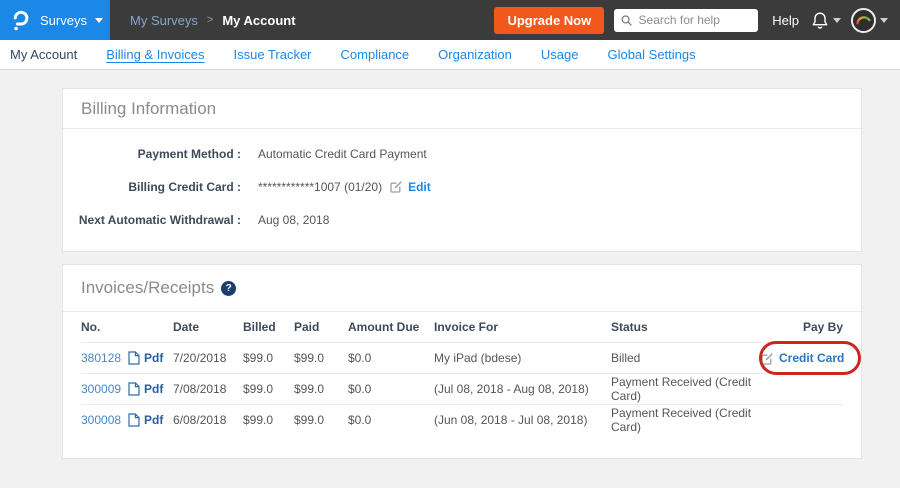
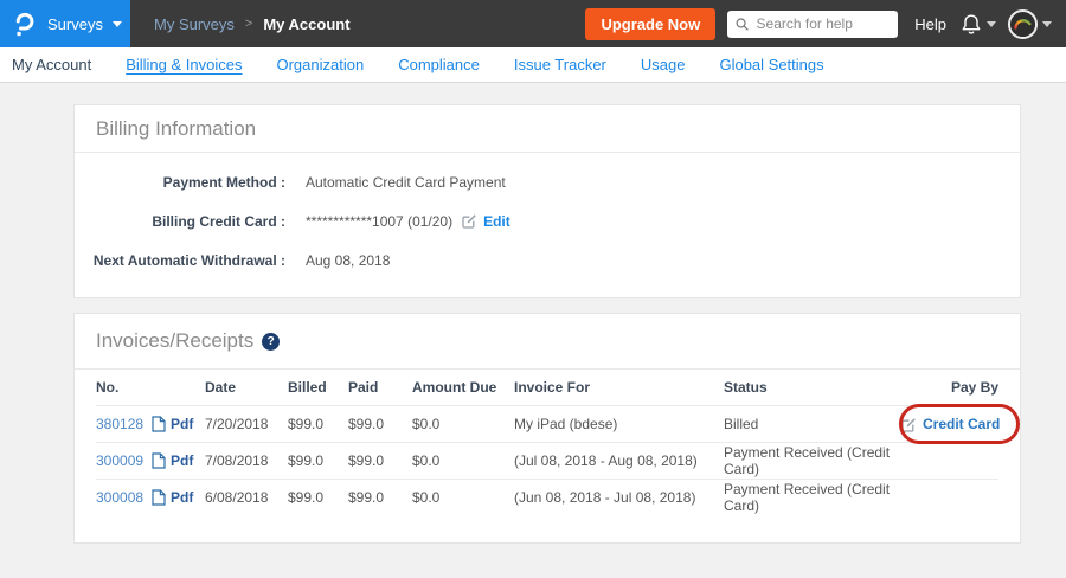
  Surveys
  My Surveys
  >
  My Account
  Upgrade Now
  Search for help
  Help
  My Account
  Billing & Invoices
- Issue Tracker
+ Organization
  Compliance
- Organization
+ Issue Tracker
  Usage
  Global Settings
  Billing Information
  Payment Method :
  Automatic Credit Card Payment
  Billing Credit Card :
  ************1007 (01/20)
  Edit
  Next Automatic Withdrawal :
  Aug 08, 2018
  Invoices/Receipts
  ?
  No.
  Date
  Billed
  Paid
  Amount Due
  Invoice For
  Status
  Pay By
  380128
  Pdf
  7/20/2018
  $99.0
  $99.0
  $0.0
  My iPad (bdese)
  Billed
  Credit Card
  300009
  Pdf
  7/08/2018
  $99.0
  $99.0
  $0.0
  (Jul 08, 2018 - Aug 08, 2018)
  Payment Received (Credit Card)
  300008
  Pdf
  6/08/2018
  $99.0
  $99.0
  $0.0
  (Jun 08, 2018 - Jul 08, 2018)
  Payment Received (Credit Card)
